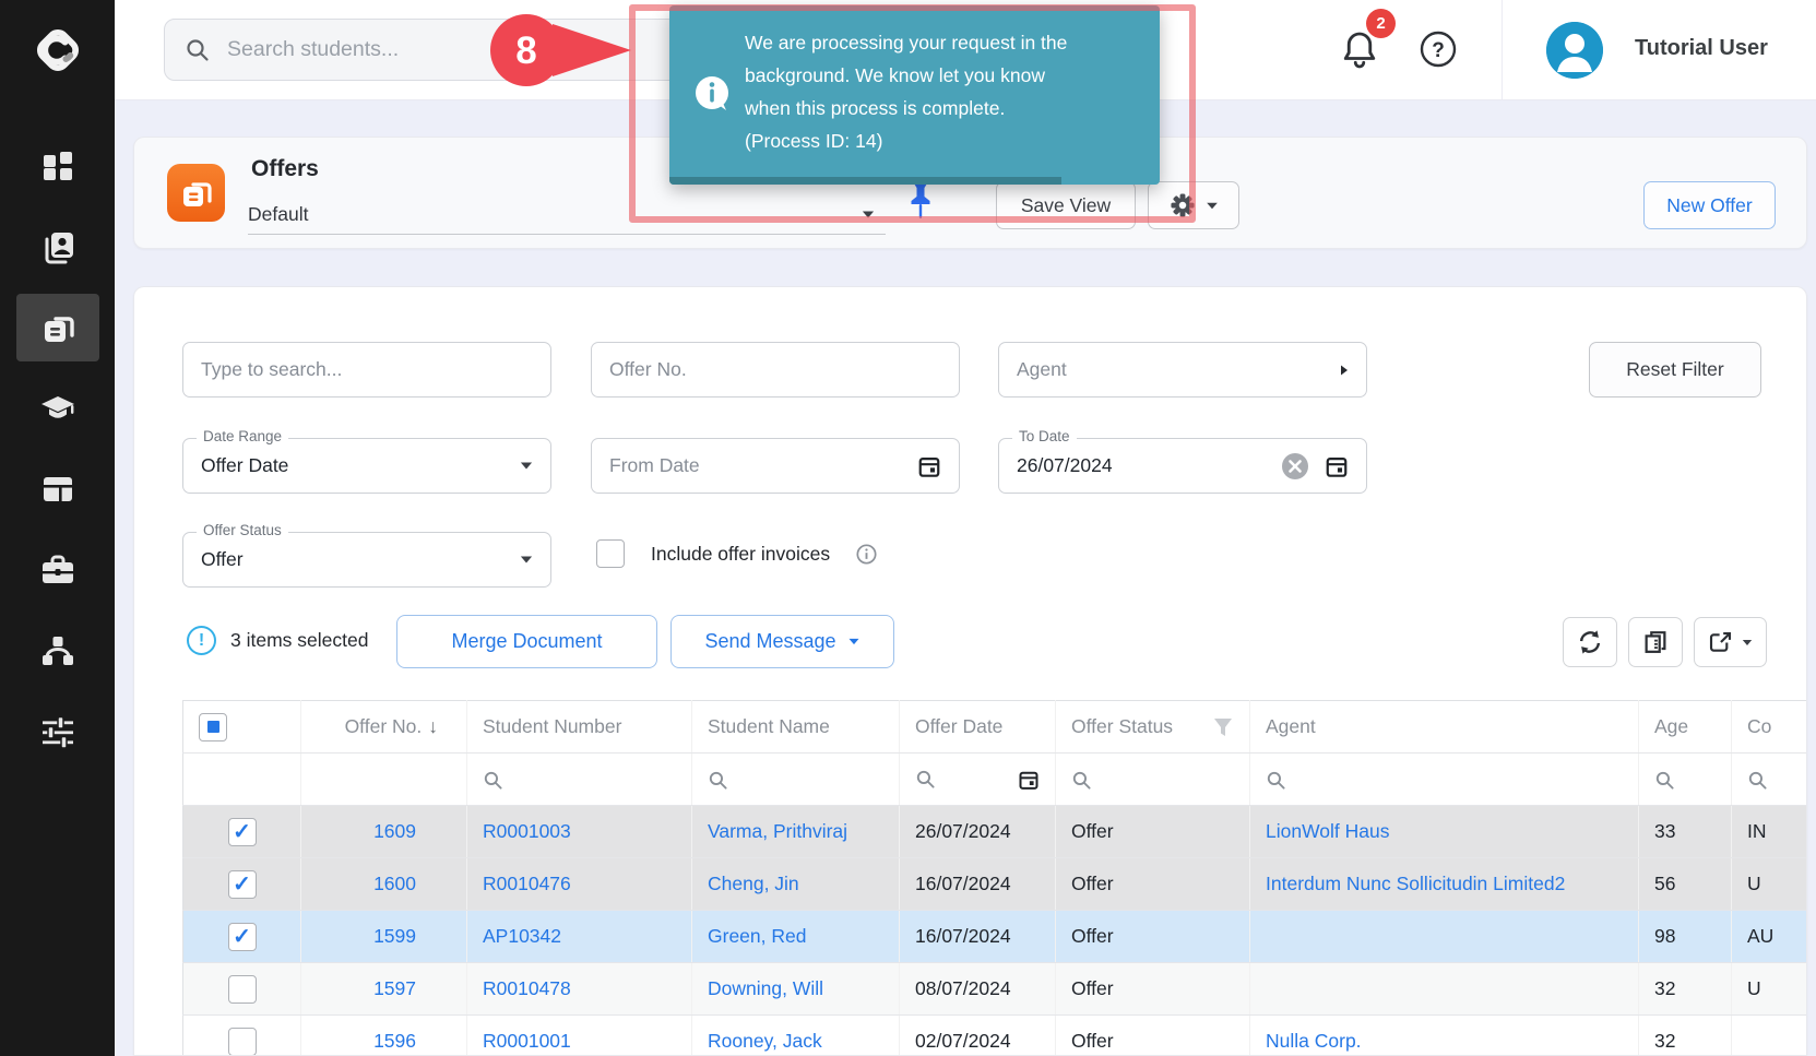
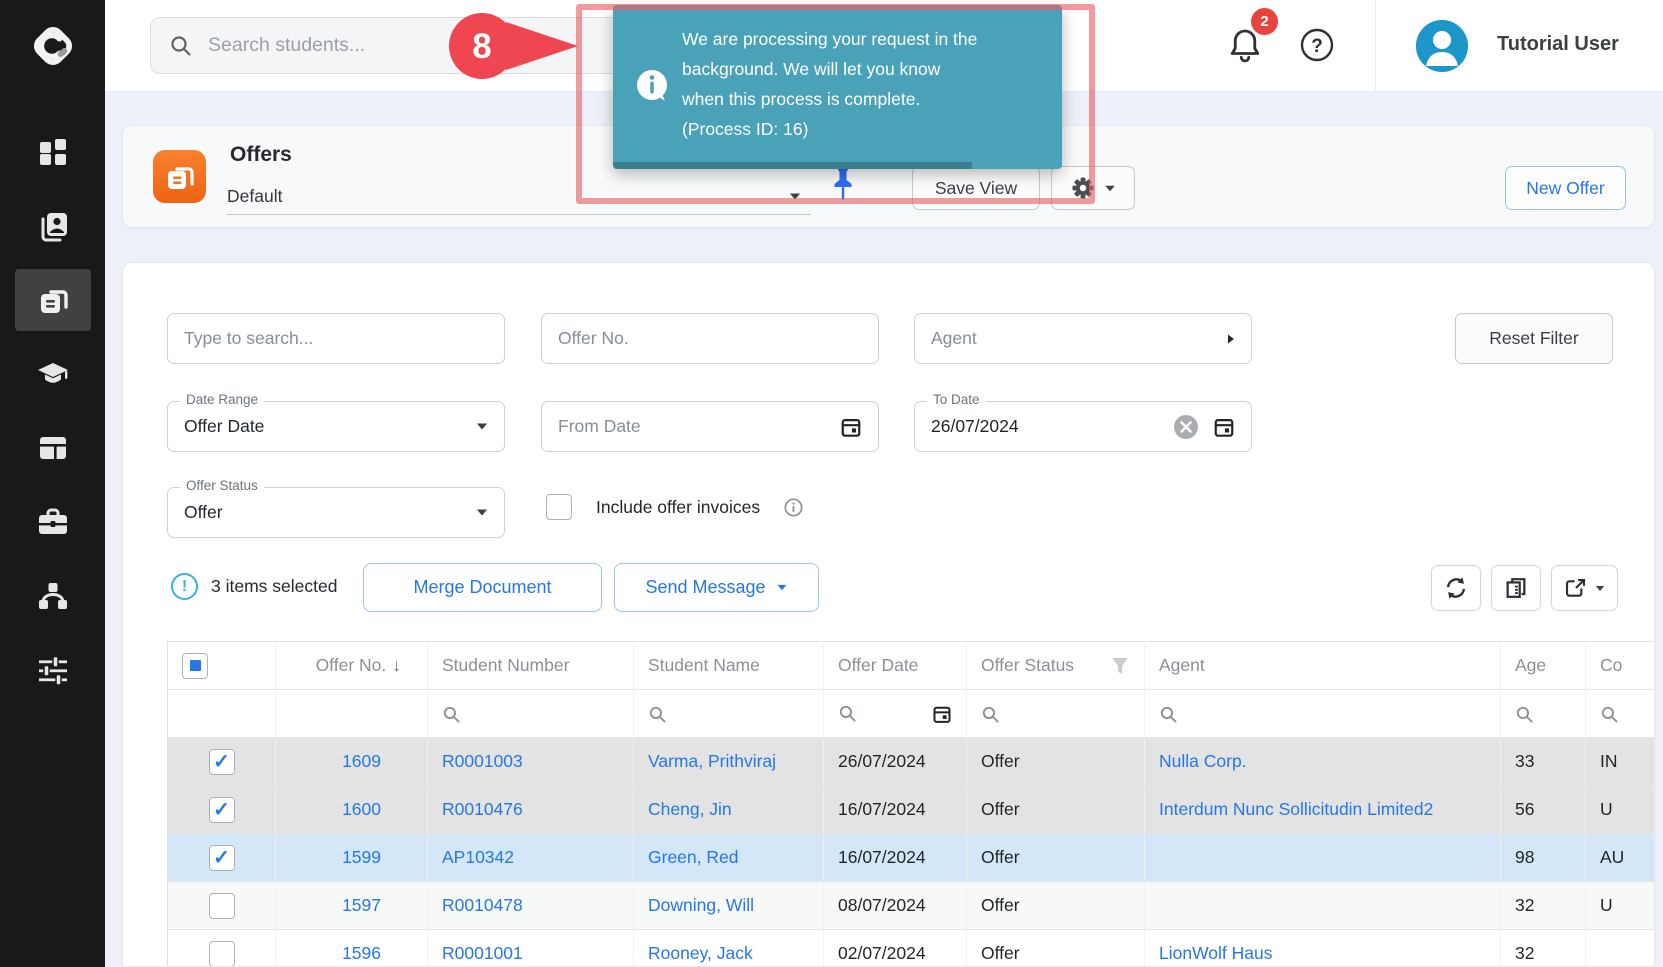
  Search students...
  2
  ?
  Tutorial User
  Offers
  Default
  Save View
  New Offer
  We are processing your request in the
- background. We know let you know
+ background. We will let you know
  when this process is complete.
- (Process ID: 14)
+ (Process ID: 16)
  8
  Type to search...
  Offer No.
  Agent
  Reset Filter
  Date Range
  Offer Date
  From Date
  To Date
  26/07/2024
  Offer Status
  Offer
  Include offer invoices
  !
  3 items selected
  Merge Document
  Send Message
  	Offer No. ↓	Student Number	Student Name	Offer Date	Offer Status	Agent	Age	Co
- 	1609	R0001003	Varma, Prithviraj	26/07/2024	Offer	LionWolf Haus	33	IN
+ 	1609	R0001003	Varma, Prithviraj	26/07/2024	Offer	Nulla Corp.	33	IN
  	1600	R0010476	Cheng, Jin	16/07/2024	Offer	Interdum Nunc Sollicitudin Limited2	56	U
  	1599	AP10342	Green, Red	16/07/2024	Offer		98	AU
  	1597	R0010478	Downing, Will	08/07/2024	Offer		32	U
- 	1596	R0001001	Rooney, Jack	02/07/2024	Offer	Nulla Corp.	32
+ 	1596	R0001001	Rooney, Jack	02/07/2024	Offer	LionWolf Haus	32
